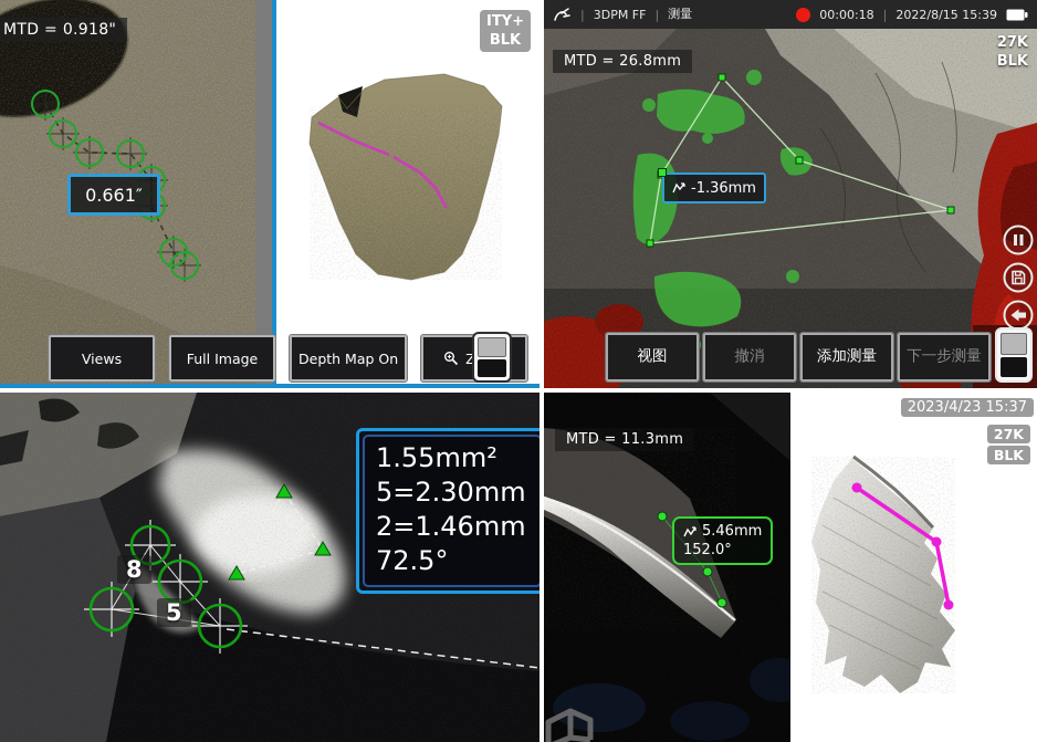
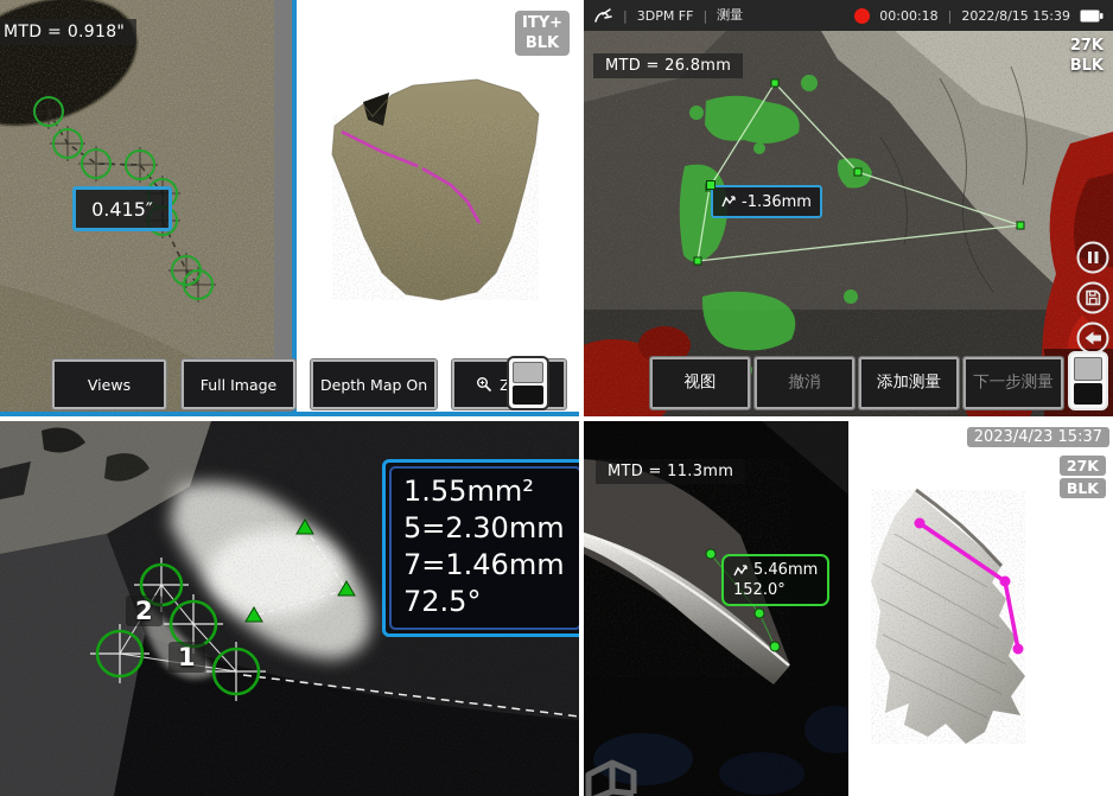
  MTD = 0.918"
- 0.661″
+ 0.415″
  ITY+
  BLK
  Views
  Full Image
  Depth Map On
  |
  3DPM FF
  |
  测量
  00:00:18
  |
  2022/8/15 15:39
  MTD = 26.8mm
  27K
  BLK
  -1.36mm
  视图
  撤消
  添加测量
  下一步测量
- 8
+ 2
- 5
+ 1
  1.55mm²
  5=2.30mm
- 2=1.46mm
+ 7=1.46mm
  72.5°
  MTD = 11.3mm
  5.46mm
  152.0°
  2023/4/23 15:37
  27K
  BLK
